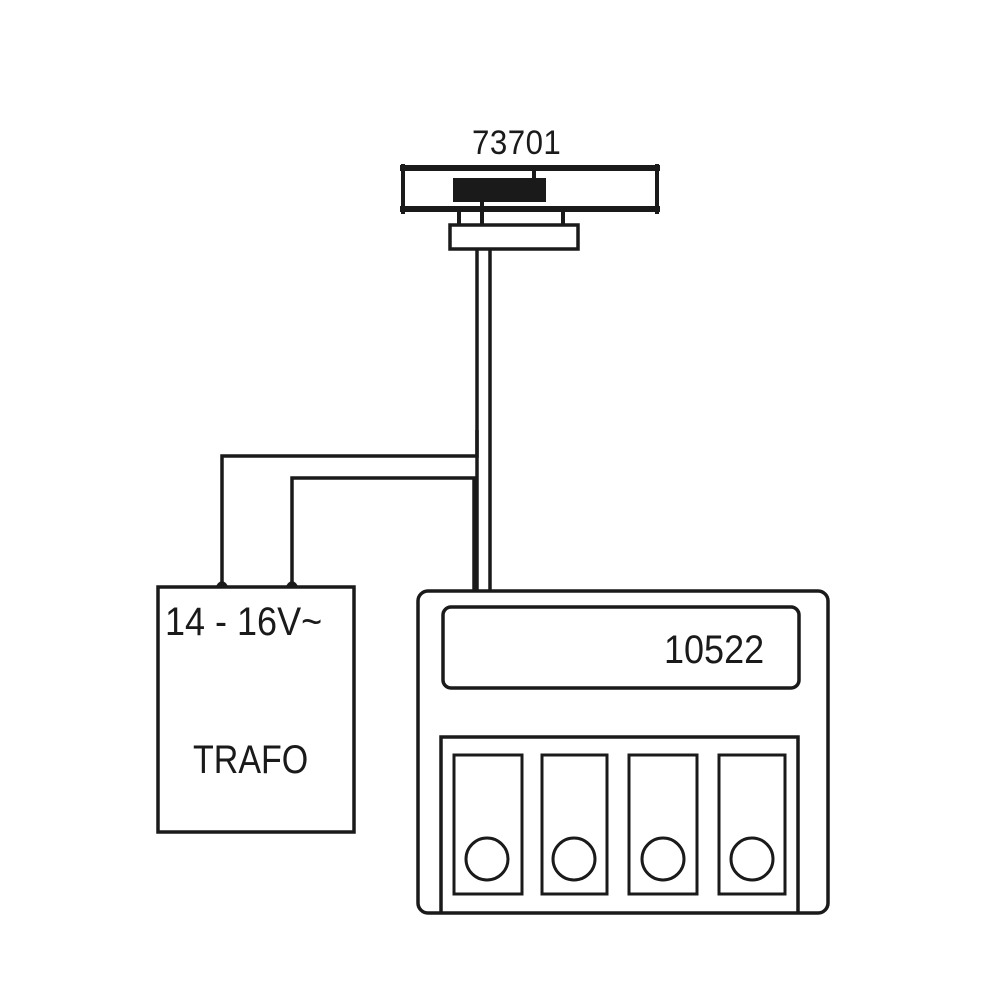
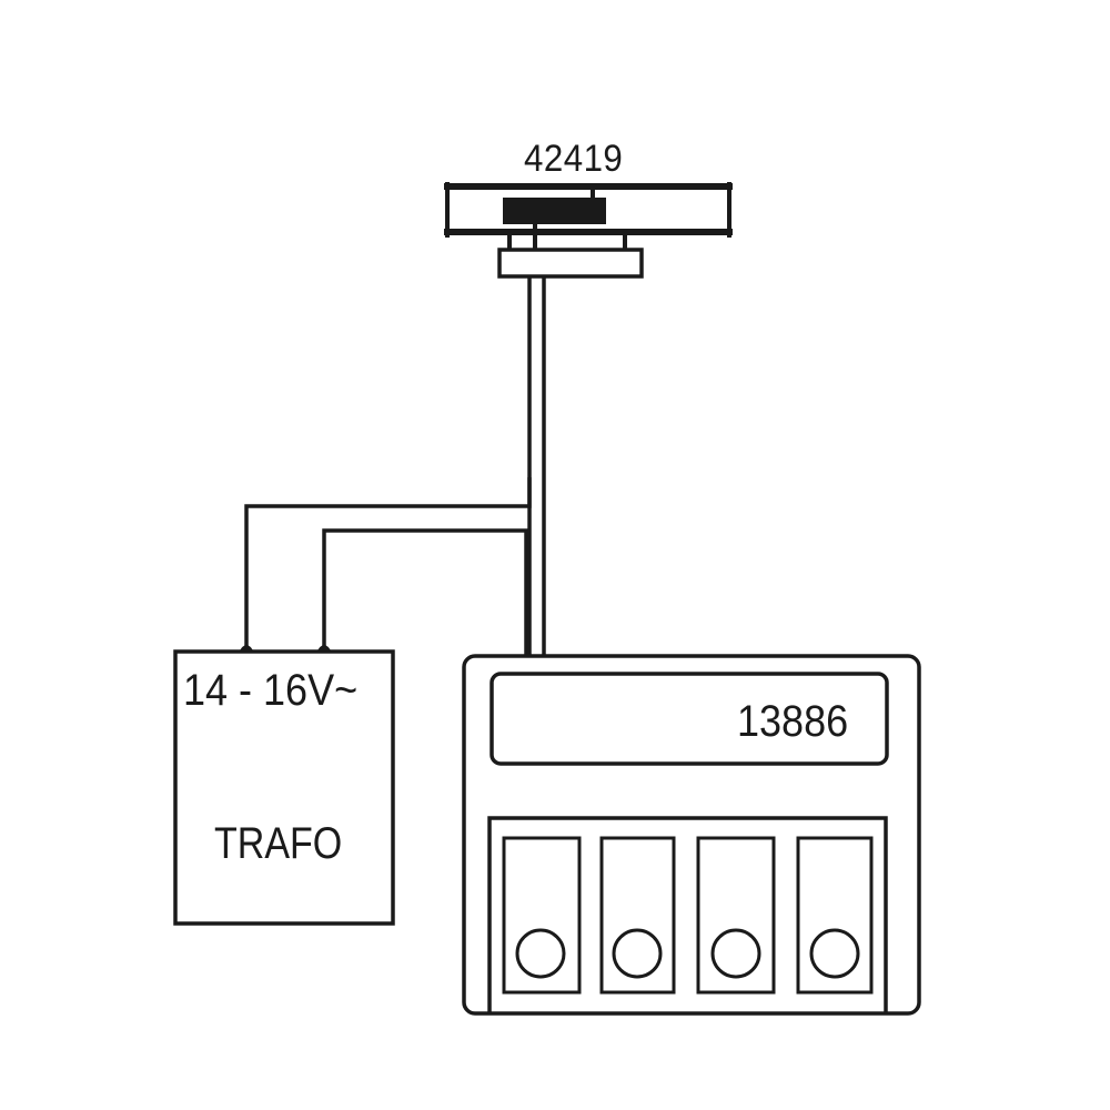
- 73701
+ 42419
  14 - 16V~
  TRAFO
- 10522
+ 13886
